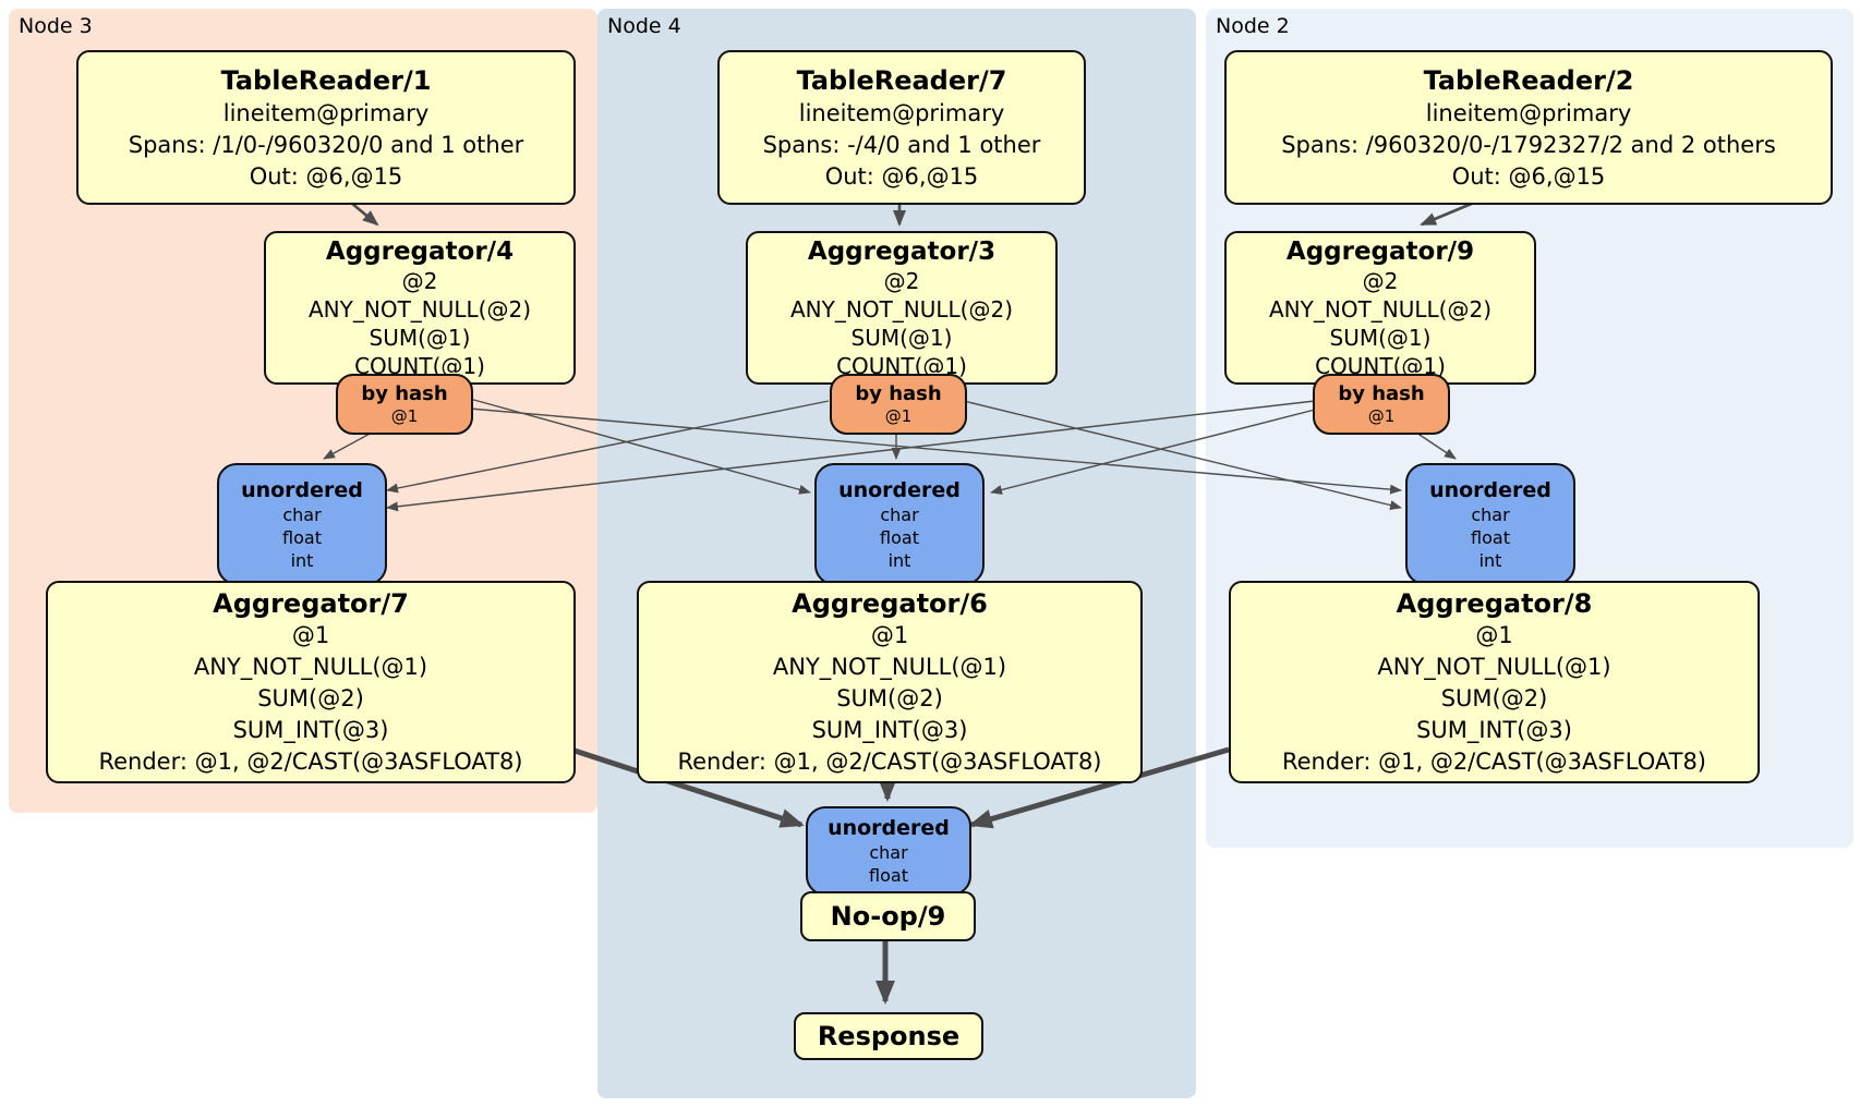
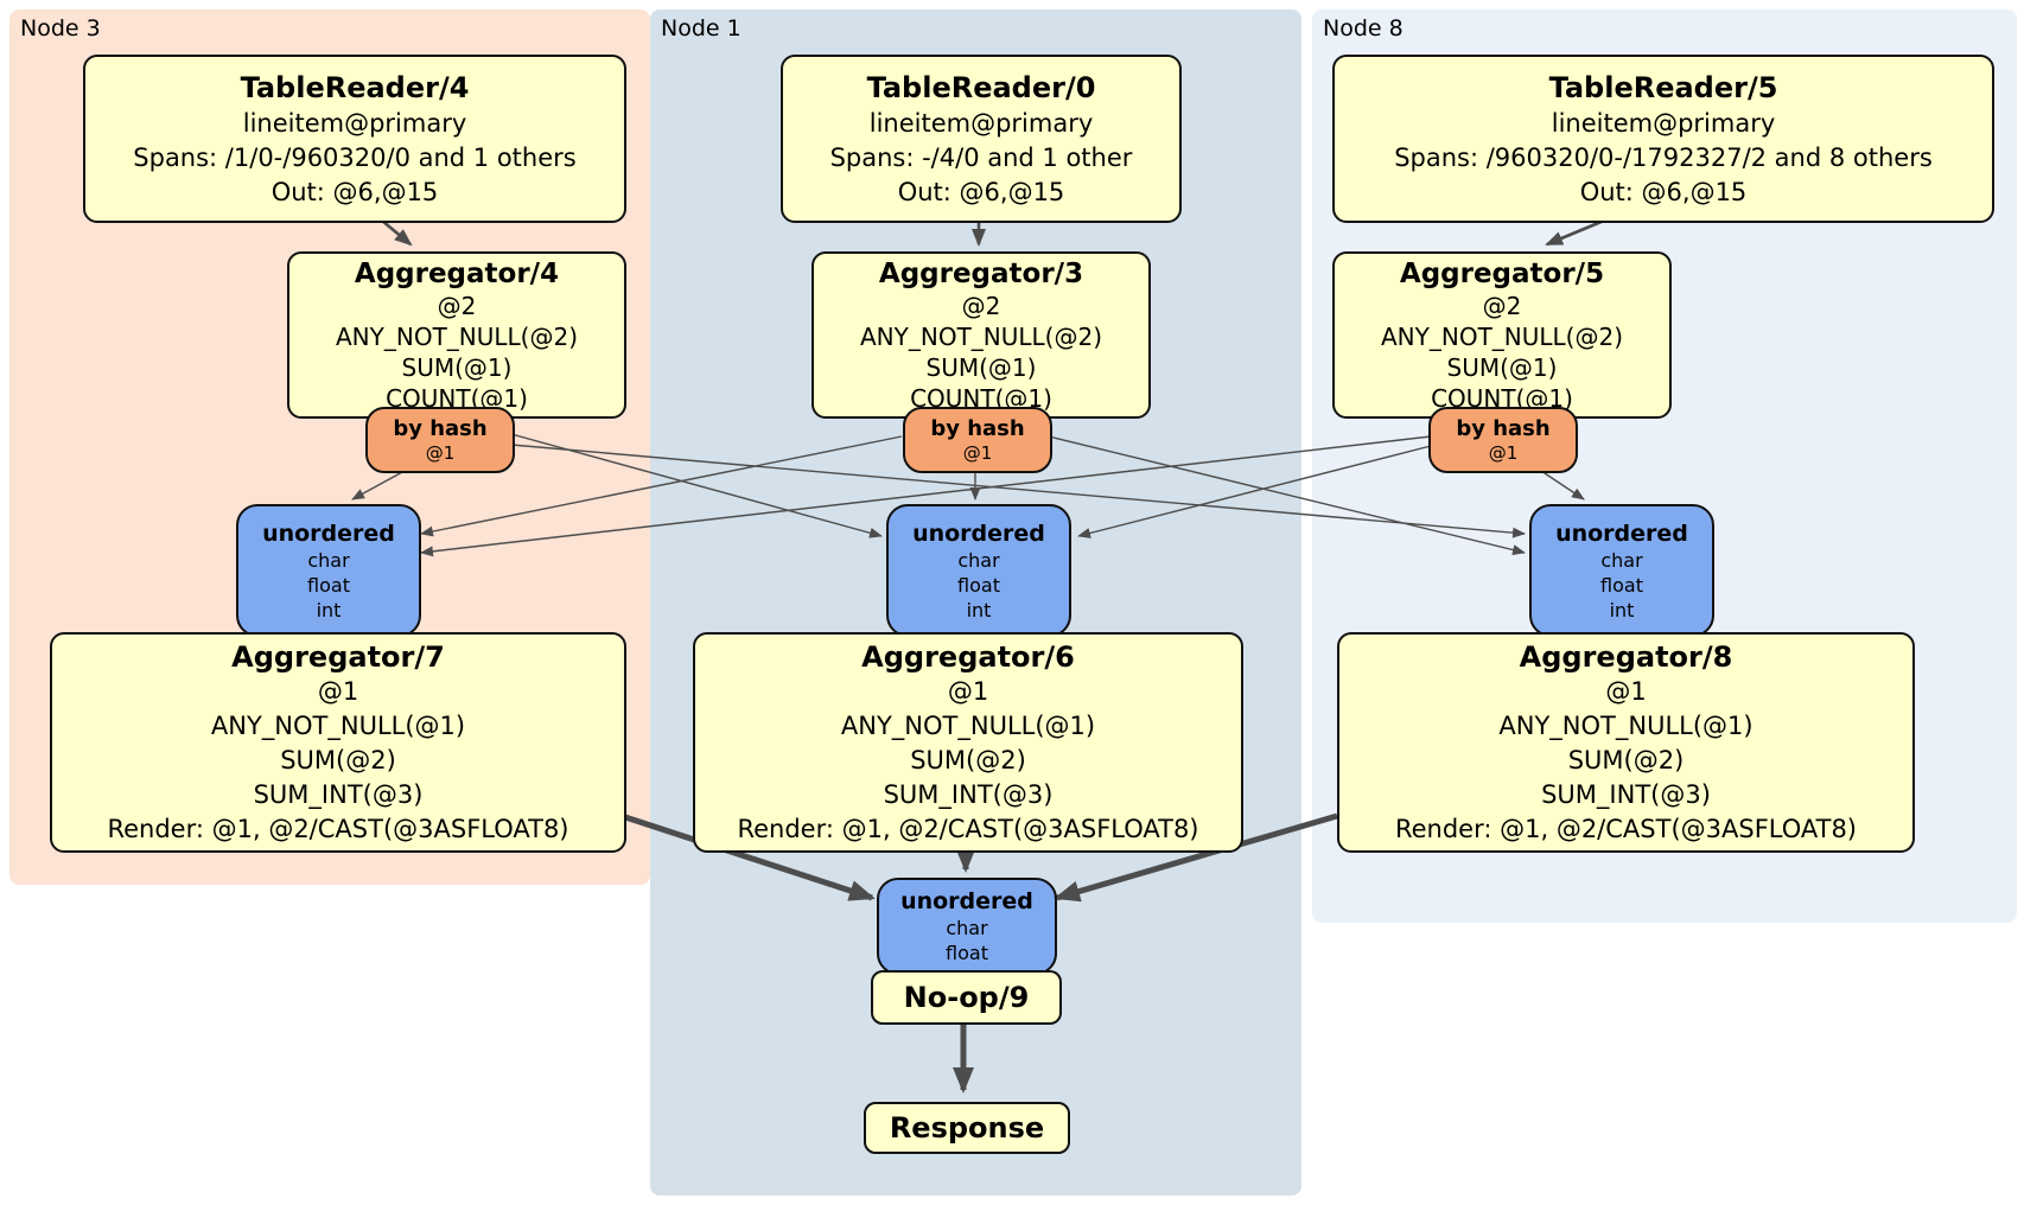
  Node 3
- Node 4
+ Node 1
- Node 2
+ Node 8
- TableReader/1
+ TableReader/4
  lineitem@primary
- Spans: /1/0-/960320/0 and 1 other
+ Spans: /1/0-/960320/0 and 1 others
  Out: @6,@15
- TableReader/7
+ TableReader/0
  lineitem@primary
  Spans: -/4/0 and 1 other
  Out: @6,@15
- TableReader/2
+ TableReader/5
  lineitem@primary
- Spans: /960320/0-/1792327/2 and 2 others
+ Spans: /960320/0-/1792327/2 and 8 others
  Out: @6,@15
  Aggregator/4
  @2
  ANY_NOT_NULL(@2)
  SUM(@1)
  COUNT(@1)
  Aggregator/3
  @2
  ANY_NOT_NULL(@2)
  SUM(@1)
  COUNT(@1)
- Aggregator/9
+ Aggregator/5
  @2
  ANY_NOT_NULL(@2)
  SUM(@1)
  COUNT(@1)
  by hash
  @1
  by hash
  @1
  by hash
  @1
  unordered
  char
  float
  int
  unordered
  char
  float
  int
  unordered
  char
  float
  int
  Aggregator/7
  @1
  ANY_NOT_NULL(@1)
  SUM(@2)
  SUM_INT(@3)
  Render: @1, @2/CAST(@3ASFLOAT8)
  Aggregator/6
  @1
  ANY_NOT_NULL(@1)
  SUM(@2)
  SUM_INT(@3)
  Render: @1, @2/CAST(@3ASFLOAT8)
  Aggregator/8
  @1
  ANY_NOT_NULL(@1)
  SUM(@2)
  SUM_INT(@3)
  Render: @1, @2/CAST(@3ASFLOAT8)
  unordered
  char
  float
  No-op/9
  Response
